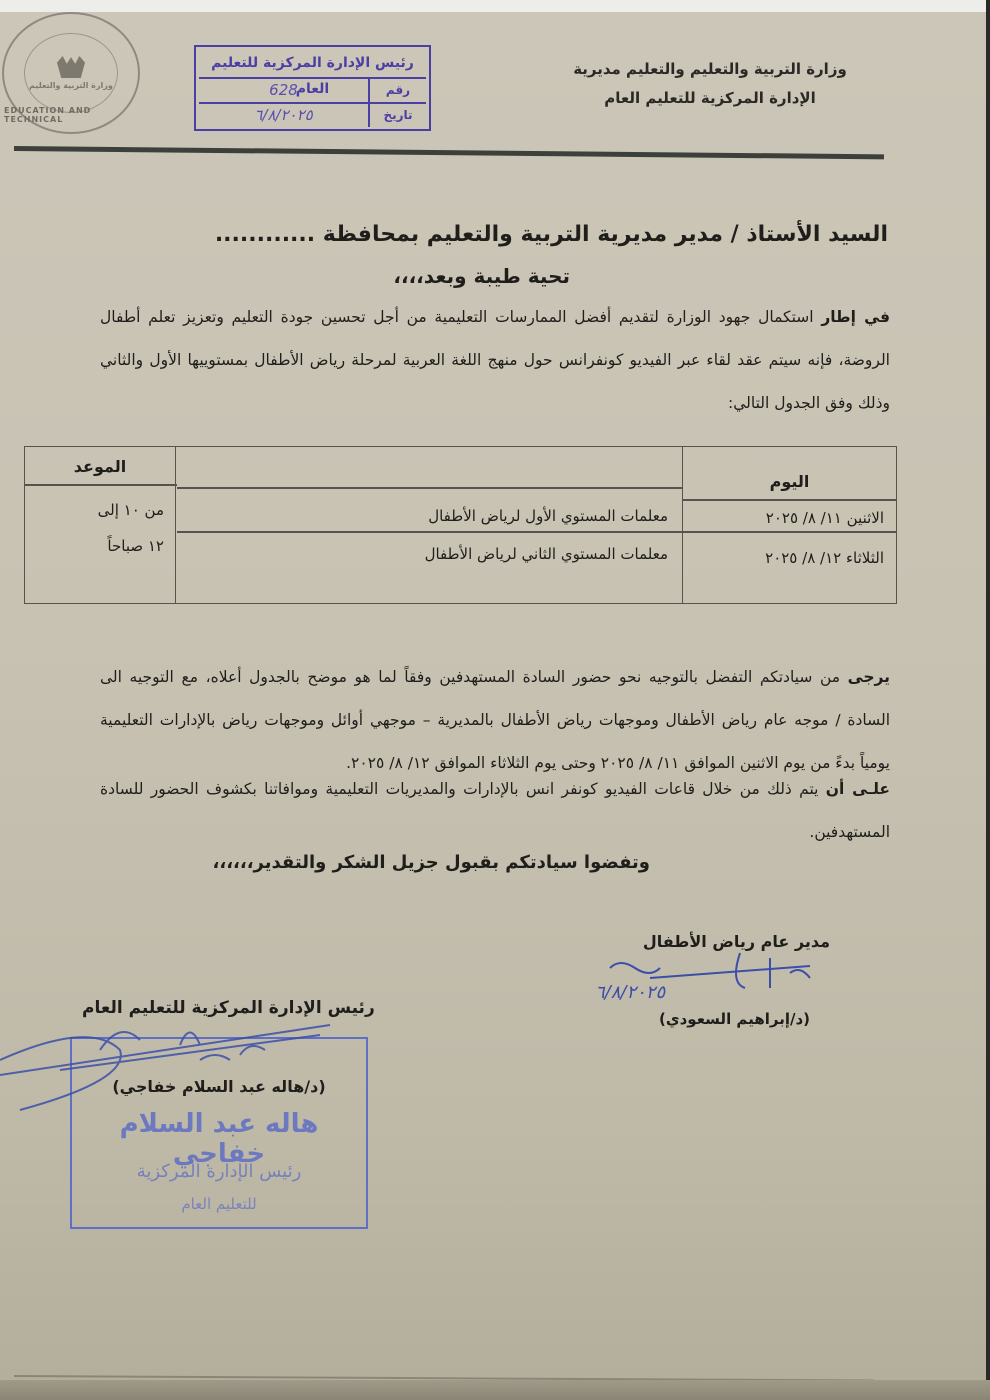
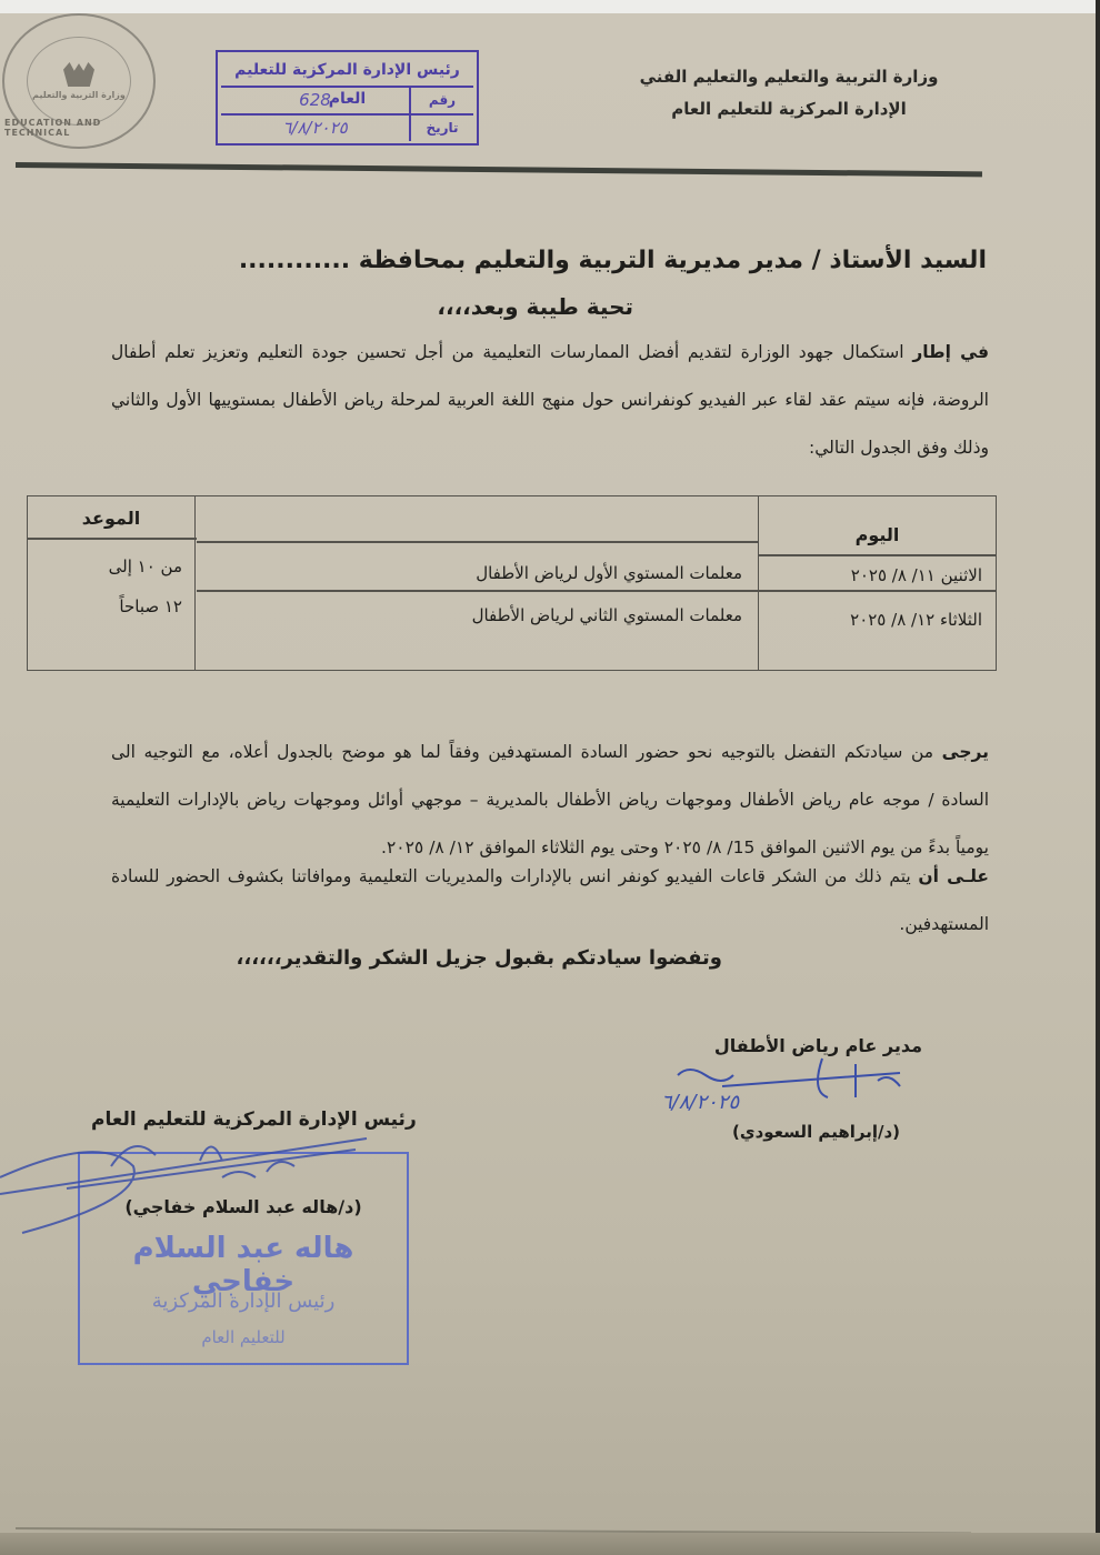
  وزارة التربية والتعليم
  EDUCATION AND TECHNICAL
  رئيس الإدارة المركزية للتعليم العام
  رقم
  628
  تاريخ
  ٦/٨/٢٠٢٥
- وزارة التربية والتعليم والتعليم مديرية
+ وزارة التربية والتعليم والتعليم الفني
  الإدارة المركزية للتعليم العام
  السيد الأستاذ / مدير مديرية التربية والتعليم بمحافظة ............
  تحية طيبة وبعد،،،،
  في إطار استكمال جهود الوزارة لتقديم أفضل الممارسات التعليمية من أجل تحسين جودة التعليم وتعزيز تعلم أطفال الروضة، فإنه سيتم عقد لقاء عبر الفيديو كونفرانس حول منهج اللغة العربية لمرحلة رياض الأطفال بمستوييها الأول والثاني وذلك وفق الجدول التالي:
  الموعد
  اليوم
  الاثنين ١١/ ٨/ ٢٠٢٥
  معلمات المستوي الأول لرياض الأطفال
  الثلاثاء ١٢/ ٨/ ٢٠٢٥
  معلمات المستوي الثاني لرياض الأطفال
  من ١٠ إلى
  ١٢ صباحاً
- يرجى من سيادتكم التفضل بالتوجيه نحو حضور السادة المستهدفين وفقاً لما هو موضح بالجدول أعلاه، مع التوجيه الى السادة / موجه عام رياض الأطفال وموجهات رياض الأطفال بالمديرية – موجهي أوائل وموجهات رياض بالإدارات التعليمية يومياً بدءً من يوم الاثنين الموافق ١١/ ٨/ ٢٠٢٥ وحتى يوم الثلاثاء الموافق ١٢/ ٨/ ٢٠٢٥.
+ يرجى من سيادتكم التفضل بالتوجيه نحو حضور السادة المستهدفين وفقاً لما هو موضح بالجدول أعلاه، مع التوجيه الى السادة / موجه عام رياض الأطفال وموجهات رياض الأطفال بالمديرية – موجهي أوائل وموجهات رياض بالإدارات التعليمية يومياً بدءً من يوم الاثنين الموافق 15/ ٨/ ٢٠٢٥ وحتى يوم الثلاثاء الموافق ١٢/ ٨/ ٢٠٢٥.
- علـى أن يتم ذلك من خلال قاعات الفيديو كونفر انس بالإدارات والمديريات التعليمية وموافاتنا بكشوف الحضور للسادة المستهدفين.
+ علـى أن يتم ذلك من الشكر قاعات الفيديو كونفر انس بالإدارات والمديريات التعليمية وموافاتنا بكشوف الحضور للسادة المستهدفين.
  وتفضوا سيادتكم بقبول جزيل الشكر والتقدير،،،،،،
  مدير عام رياض الأطفال
  ٦/٨/٢٠٢٥
  (د/إبراهيم السعودي)
  (د/هاله عبد السلام خفاجي)
  هاله عبد السلام خفاجي
  رئيس الإدارة المركزية
  للتعليم العام
  رئيس الإدارة المركزية للتعليم العام
